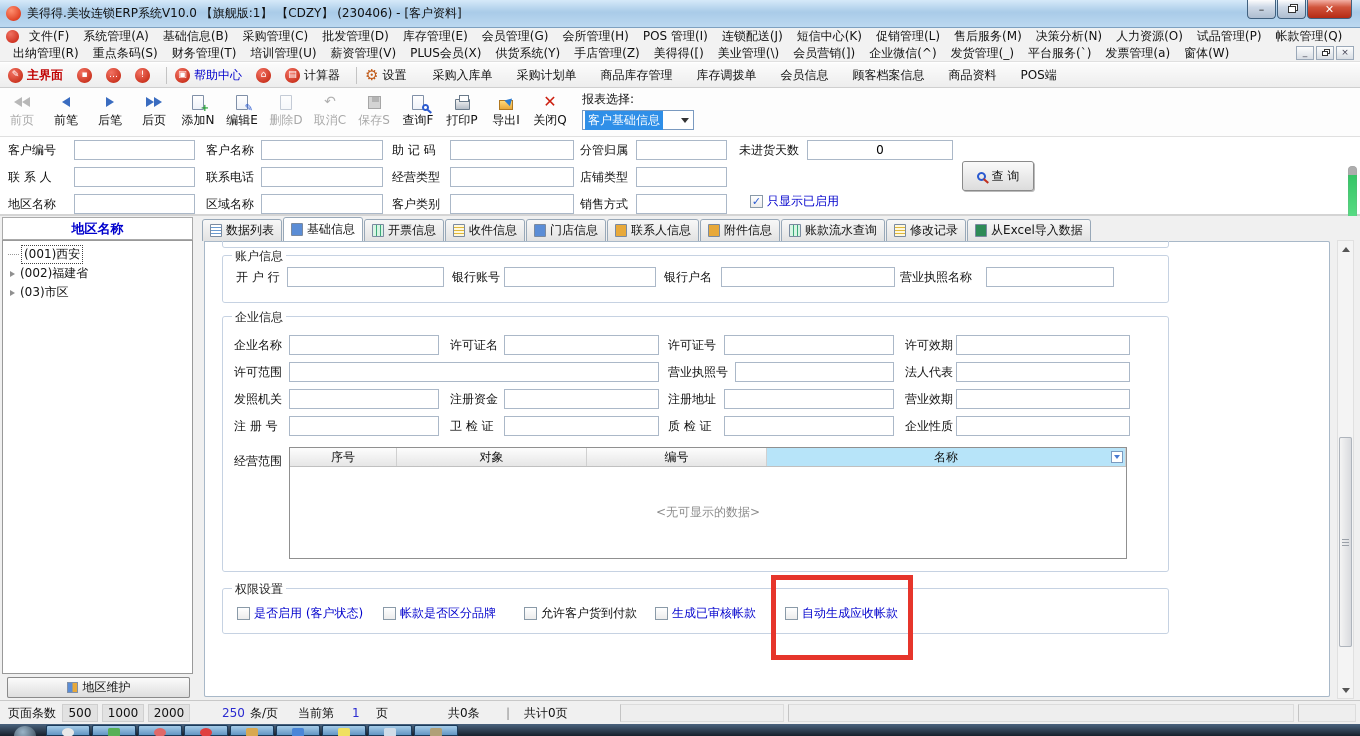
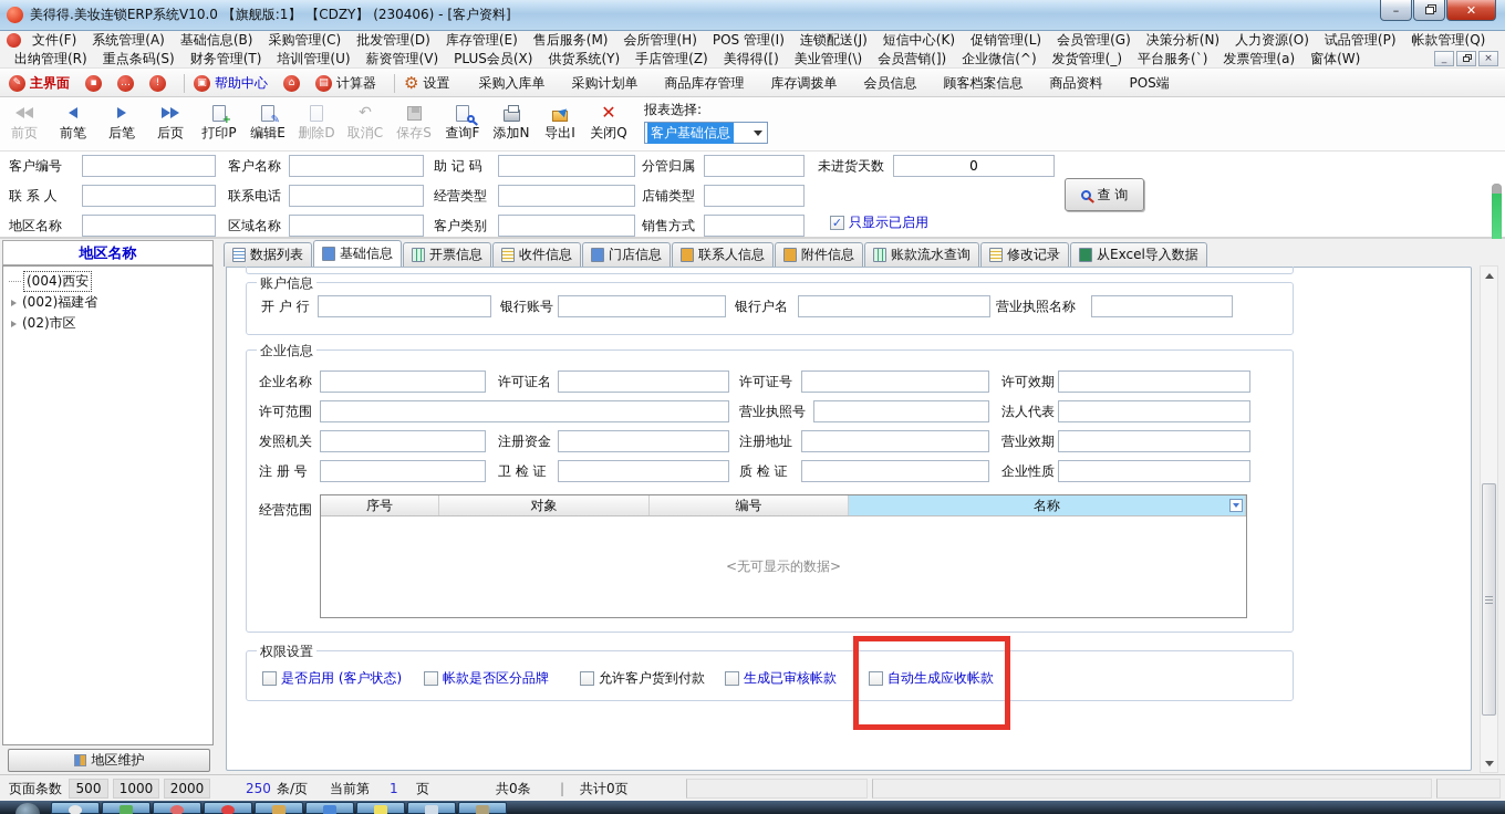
  美得得.美妆连锁ERP系统V10.0 【旗舰版:1】 【CDZY】 (230406) - [客户资料]
  –
  ✕
  文件(F)
  系统管理(A)
  基础信息(B)
  采购管理(C)
  批发管理(D)
  库存管理(E)
- 会员管理(G)
+ 售后服务(M)
  会所管理(H)
  POS 管理(I)
  连锁配送(J)
  短信中心(K)
  促销管理(L)
- 售后服务(M)
+ 会员管理(G)
  决策分析(N)
  人力资源(O)
  试品管理(P)
  帐款管理(Q)
  出纳管理(R)
  重点条码(S)
  财务管理(T)
  培训管理(U)
  薪资管理(V)
  PLUS会员(X)
  供货系统(Y)
  手店管理(Z)
  美得得([)
  美业管理(\)
  会员营销(])
  企业微信(^)
  发货管理(_)
  平台服务(`)
  发票管理(a)
  窗体(W)
  _
  ×
  ✎
  主界面
  ▪
  …
  !
  ▣
  帮助中心
  ⌂
  ▤
  计算器
  ⚙
  设置
  采购入库单
  采购计划单
  商品库存管理
  库存调拨单
  会员信息
  顾客档案信息
  商品资料
  POS端
  前页
  前笔
  后笔
  后页
  +
- 添加N
+ 打印P
  ✎
  编辑E
  删除D
  ↶
  取消C
  保存S
  查询F
- 打印P
+ 添加N
  导出I
  ✕
  关闭Q
  报表选择:
  客户基础信息
  客户编号
  客户名称
  助 记 码
  分管归属
  联 系 人
  联系电话
  经营类型
  店铺类型
  地区名称
  区域名称
  客户类别
  销售方式
  未进货天数
  0
  查 询
  只显示已启用
  地区名称
- (001)西安
+ (004)西安
  (002)福建省
- (03)市区
+ (02)市区
  地区维护
  数据列表
  基础信息
  开票信息
  收件信息
  门店信息
  联系人信息
  附件信息
  账款流水查询
  修改记录
  从Excel导入数据
  账户信息
  开 户 行
  银行账号
  银行户名
  营业执照名称
  企业信息
  企业名称
  许可证名
  许可证号
  许可效期
  许可范围
  营业执照号
  法人代表
  发照机关
  注册资金
  注册地址
  营业效期
  注 册 号
  卫 检 证
  质 检 证
  企业性质
  经营范围
  序号
  对象
  编号
  名称
  <无可显示的数据>
  权限设置
  是否启用 (客户状态)
  帐款是否区分品牌
  允许客户货到付款
  生成已审核帐款
  自动生成应收帐款
  页面条数
  500
  1000
  2000
  250
  条/页
  当前第
  1
  页
  共0条
  |
  共计0页
